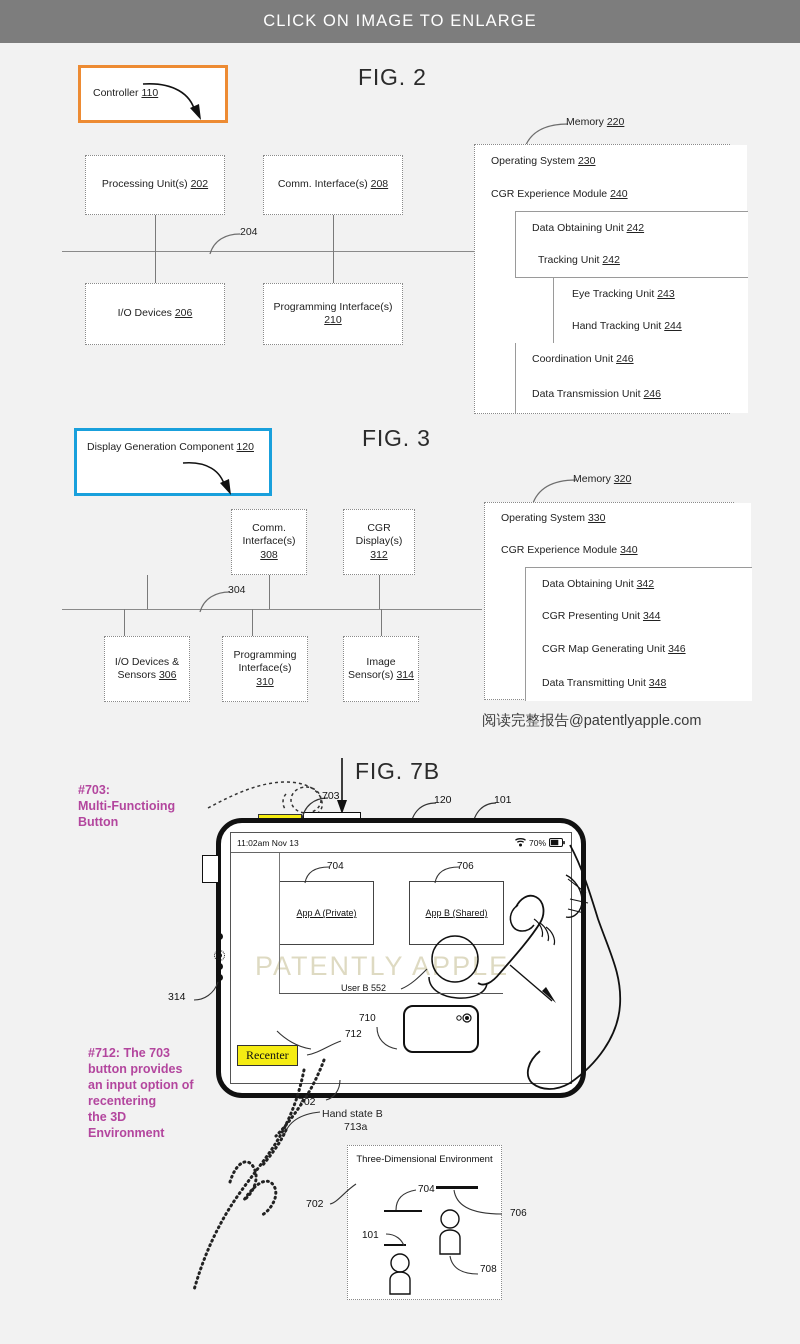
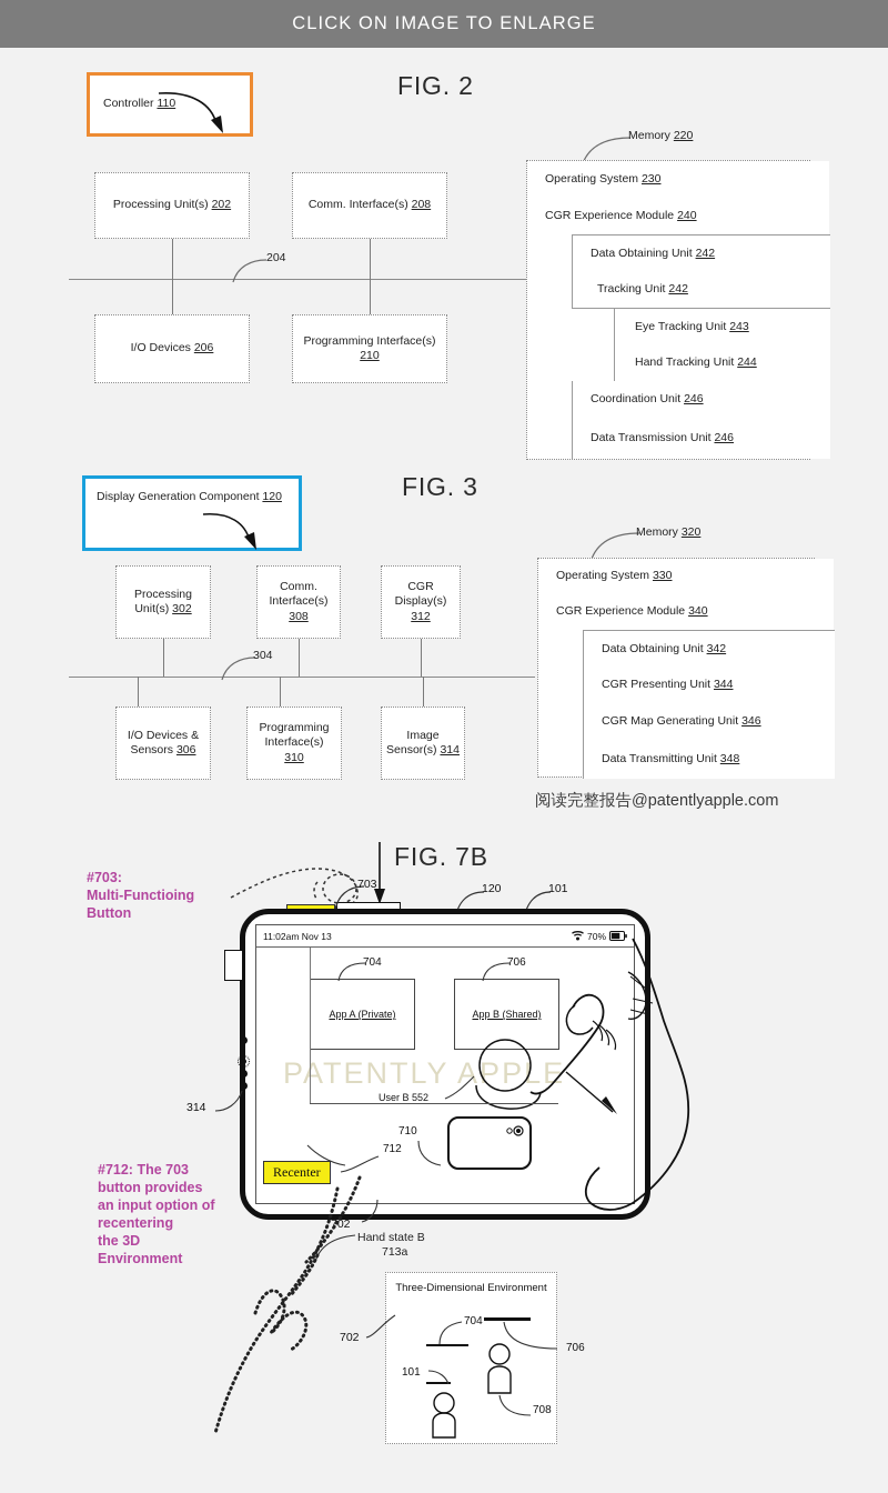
  CLICK ON IMAGE TO ENLARGE
  FIG. 2
  Controller 110
  204
  Processing Unit(s) 202
  Comm. Interface(s) 208
  I/O Devices 206
  Programming Interface(s)
  210
  Memory 220
  Operating System 230
  CGR Experience Module 240
  Data Obtaining Unit 242
  Tracking Unit 242
  Eye Tracking Unit 243
  Hand Tracking Unit 244
  Coordination Unit 246
  Data Transmission Unit 246
  FIG. 3
  Display Generation Component 120
  304
+ Processing
+ Unit(s) 302
  Comm.
  Interface(s)
  308
  CGR
  Display(s)
  312
  I/O Devices &
  Sensors 306
  Programming
  Interface(s)
  310
  Image
  Sensor(s) 314
  Memory 320
  Operating System 330
  CGR Experience Module 340
  Data Obtaining Unit 342
  CGR Presenting Unit 344
  CGR Map Generating Unit 346
  Data Transmitting Unit 348
  阅读完整报告@patentlyapple.com
  FIG. 7B
  #703:
  Multi-Functioing
  Button
  #712: The 703
  button provides
  an input option of
  recentering
  the 3D
  Environment
  703
  120
  101
  11:02am Nov 13
  70%
  App A (Private)
  App B (Shared)
  704
  706
  PATENTLY APPLE
  User B 552
  710
  Recenter
  712
  314
  702
  Hand state B
  713a
  Three-Dimensional Environment
  704
  706
  708
  101
  702
